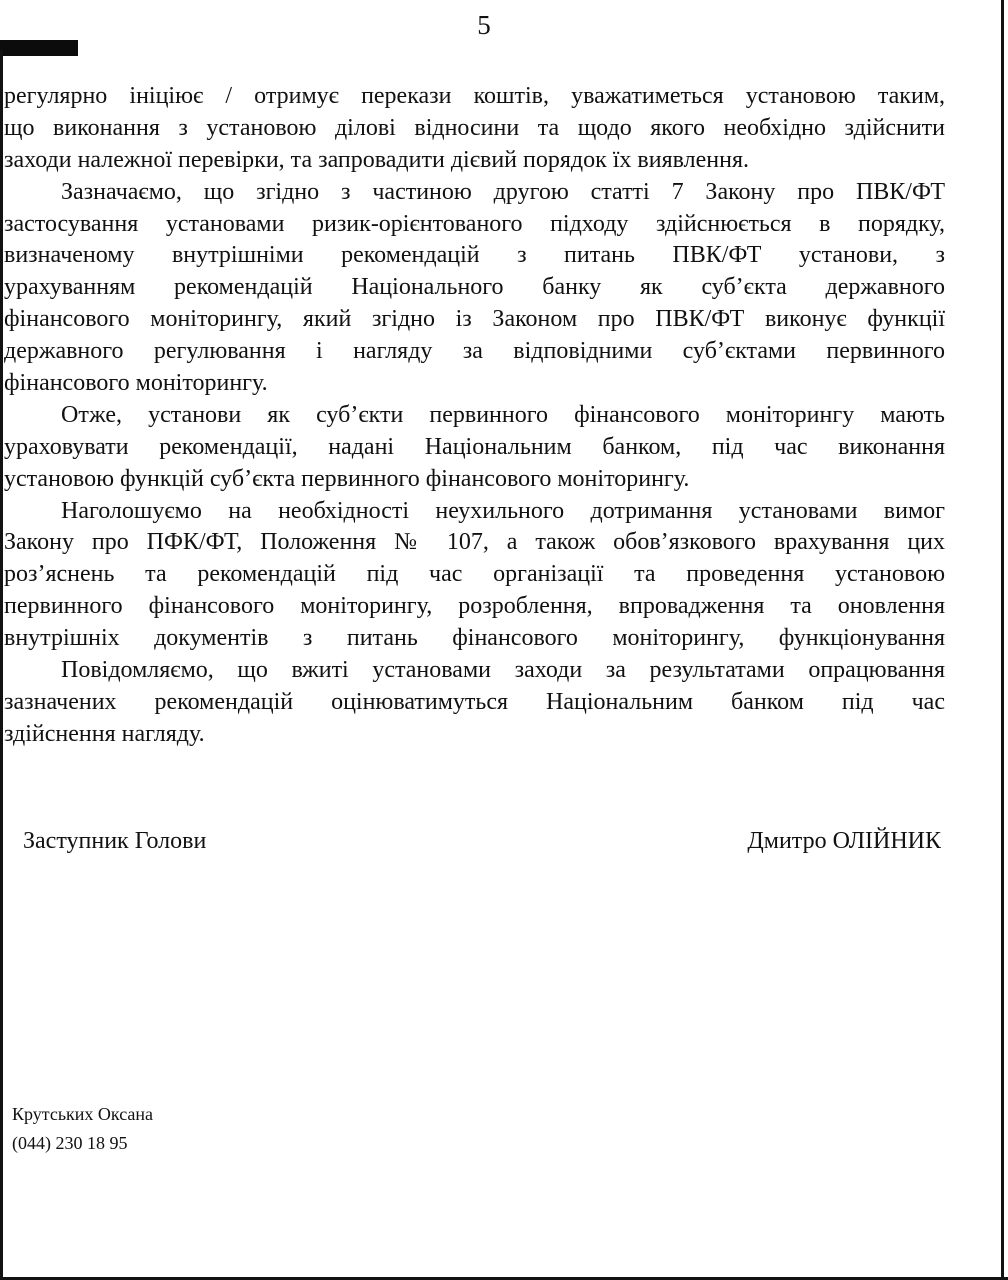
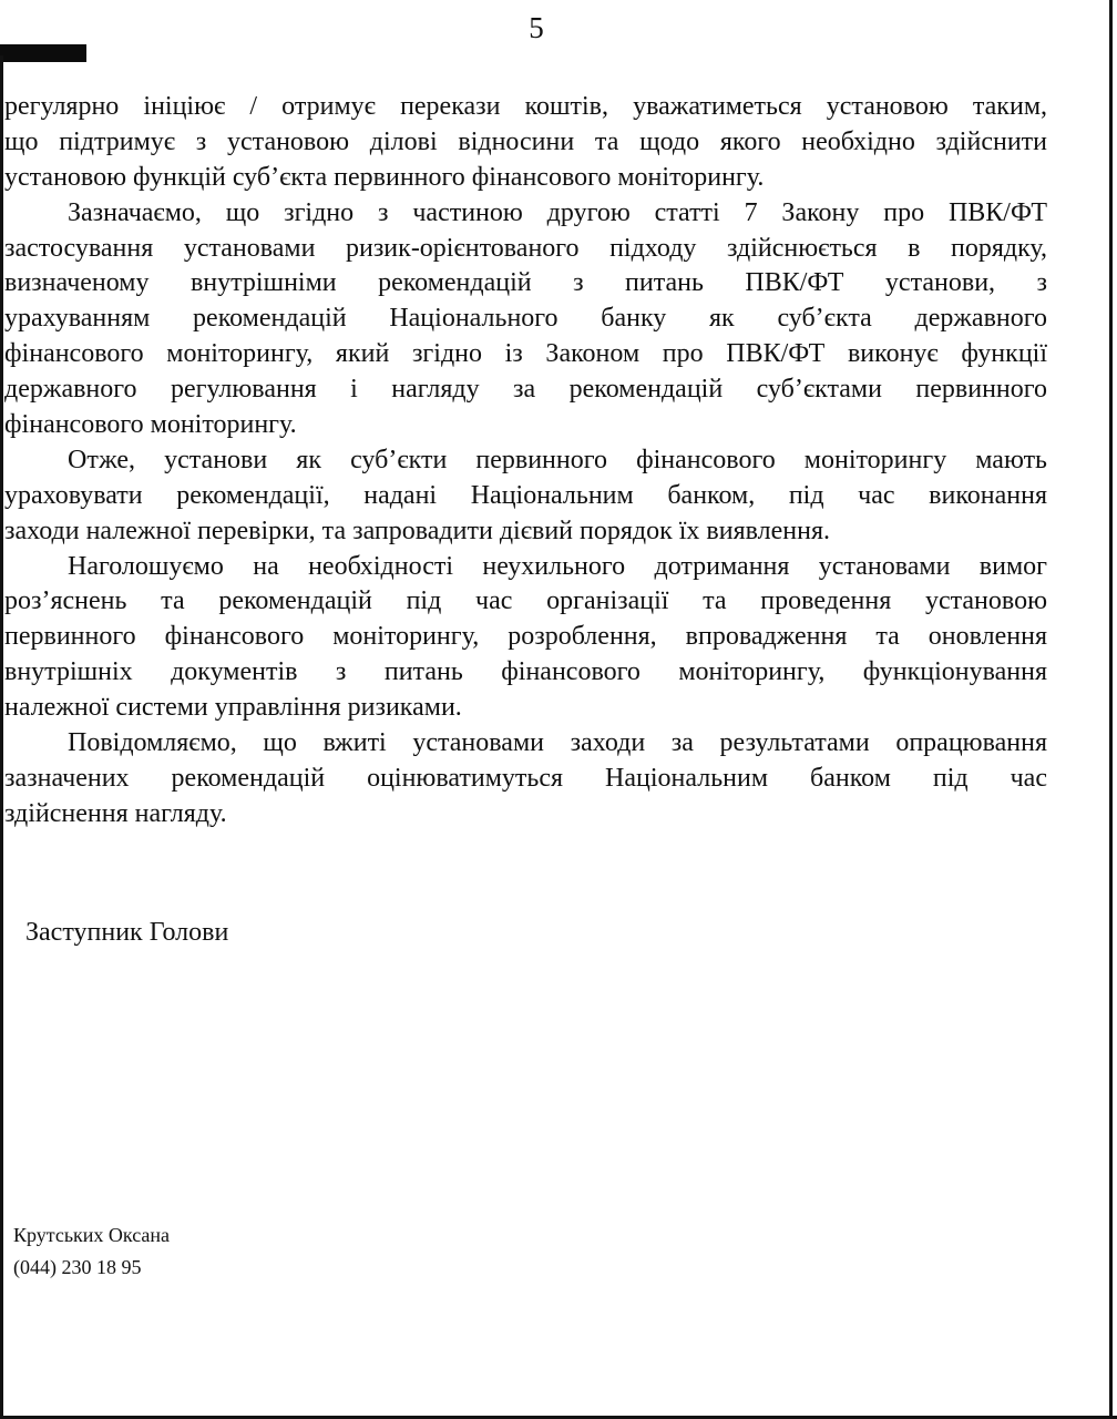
  5
  регулярно ініціює / отримує перекази коштів, уважатиметься установою таким,
- що виконання з установою ділові відносини та щодо якого необхідно здійснити
+ що підтримує з установою ділові відносини та щодо якого необхідно здійснити
- заходи належної перевірки, та запровадити дієвий порядок їх виявлення.
+ установою функцій суб’єкта первинного фінансового моніторингу.
  Зазначаємо, що згідно з частиною другою статті 7 Закону про ПВК/ФТ
  застосування установами ризик-орієнтованого підходу здійснюється в порядку,
  визначеному внутрішніми рекомендацій з питань ПВК/ФТ установи, з
  урахуванням рекомендацій Національного банку як суб’єкта державного
  фінансового моніторингу, який згідно із Законом про ПВК/ФТ виконує функції
- державного регулювання і нагляду за відповідними суб’єктами первинного
+ державного регулювання і нагляду за рекомендацій суб’єктами первинного
  фінансового моніторингу.
  Отже, установи як суб’єкти первинного фінансового моніторингу мають
  ураховувати рекомендації, надані Національним банком, під час виконання
- установою функцій суб’єкта первинного фінансового моніторингу.
+ заходи належної перевірки, та запровадити дієвий порядок їх виявлення.
  Наголошуємо на необхідності неухильного дотримання установами вимог
- Закону про ПФК/ФТ, Положення № 107, а також обов’язкового врахування цих
  роз’яснень та рекомендацій під час організації та проведення установою
  первинного фінансового моніторингу, розроблення, впровадження та оновлення
  внутрішніх документів з питань фінансового моніторингу, функціонування
+ належної системи управління ризиками.
  Повідомляємо, що вжиті установами заходи за результатами опрацювання
  зазначених рекомендацій оцінюватимуться Національним банком під час
  здійснення нагляду.
  Заступник Голови
- Дмитро ОЛІЙНИК
  Крутських Оксана
  (044) 230 18 95
